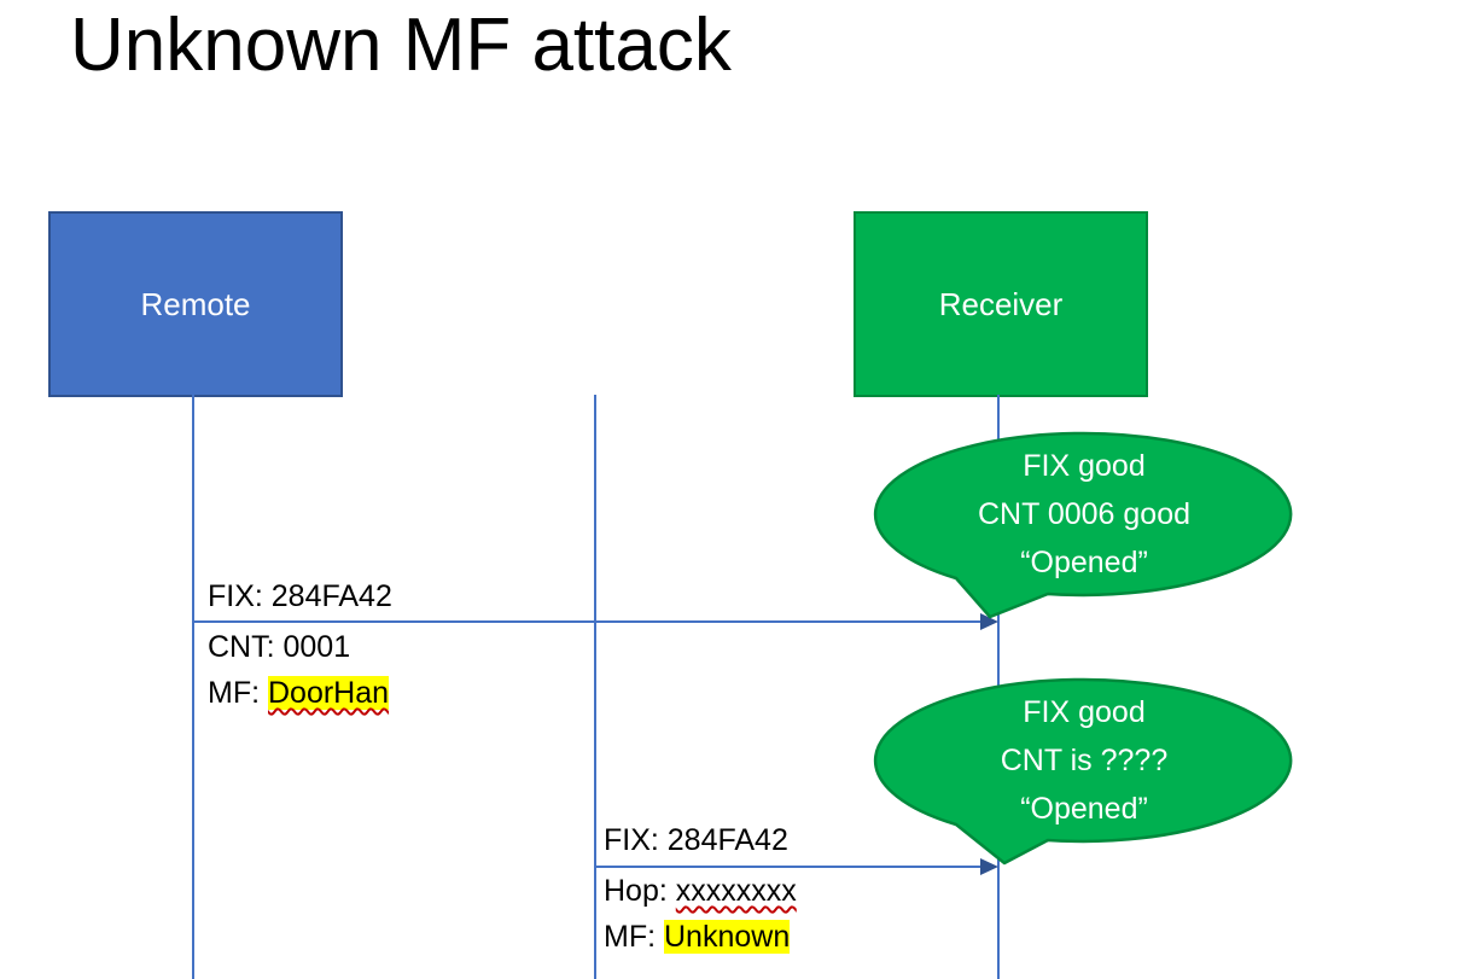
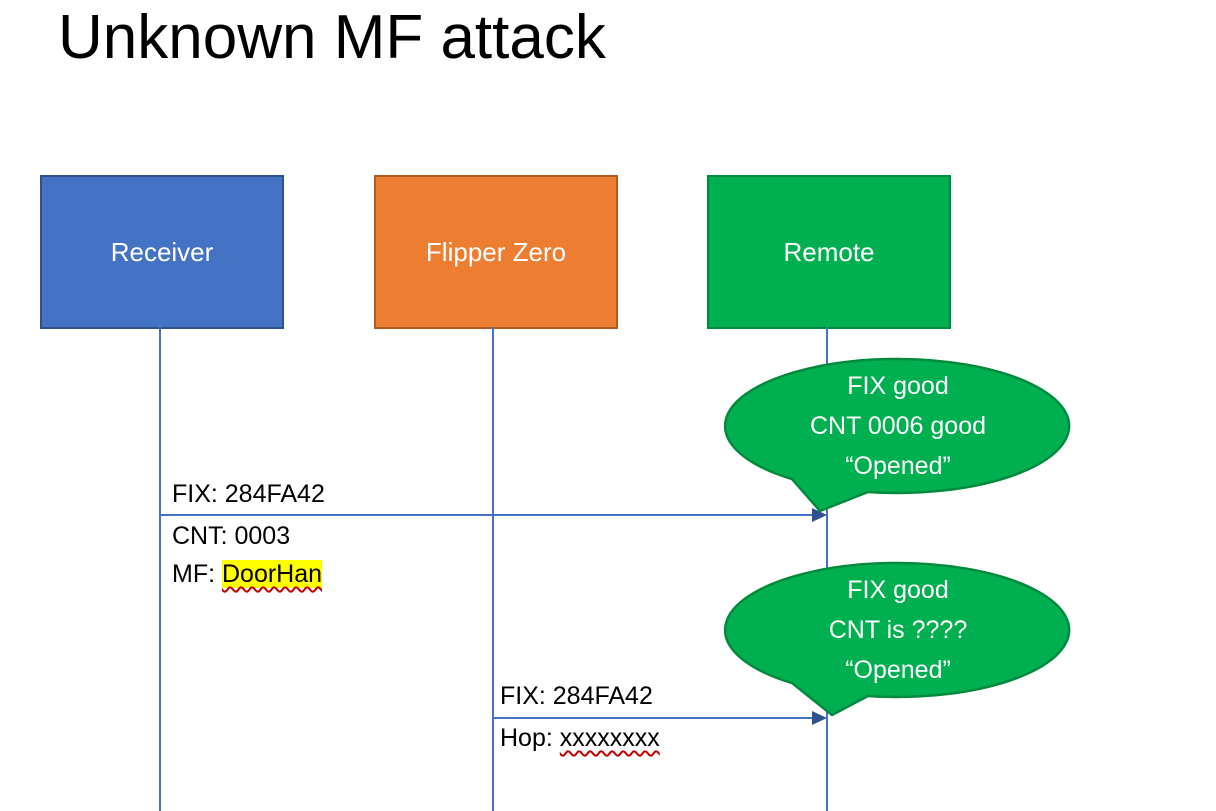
  Unknown MF attack
- Remote
+ Receiver
+ Flipper Zero
- Receiver
+ Remote
  FIX: 284FA42
- CNT: 0001
+ CNT: 0003
  MF: DoorHan
  FIX: 284FA42
  Hop: xxxxxxxx
- MF: Unknown
  FIX good
  CNT 0006 good
  “Opened”
  FIX good
  CNT is ????
  “Opened”
